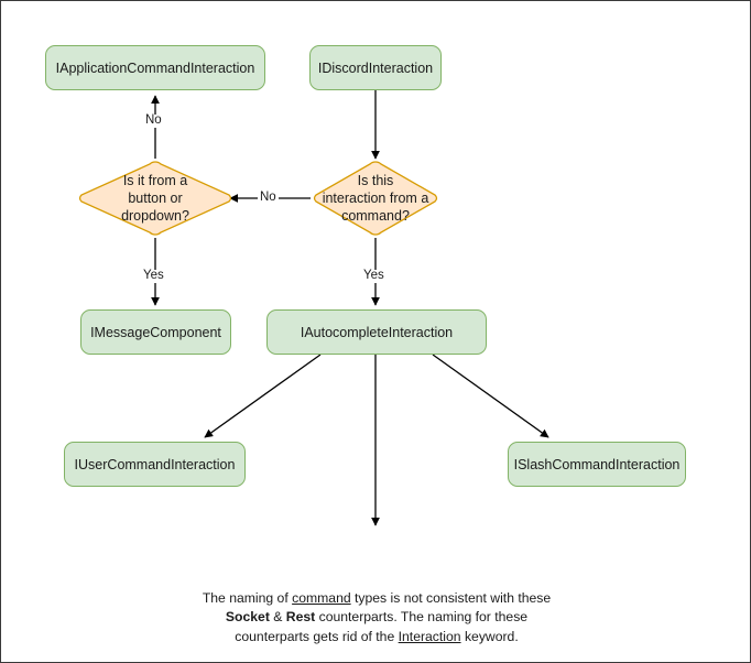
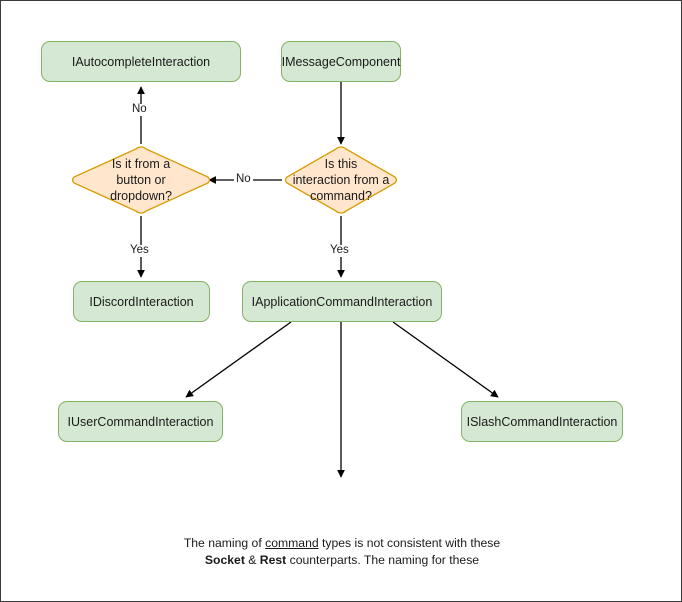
- IApplicationCommandInteraction
+ IAutocompleteInteraction
- IDiscordInteraction
+ IMessageComponent
  Is it from a
  button or
  dropdown?
  Is this
  interaction from a
  command?
- IMessageComponent
+ IDiscordInteraction
- IAutocompleteInteraction
+ IApplicationCommandInteraction
  IUserCommandInteraction
  ISlashCommandInteraction
  No
  No
  Yes
  Yes
  The naming of command types is not consistent with these
  Socket & Rest counterparts. The naming for these
- counterparts gets rid of the Interaction keyword.
